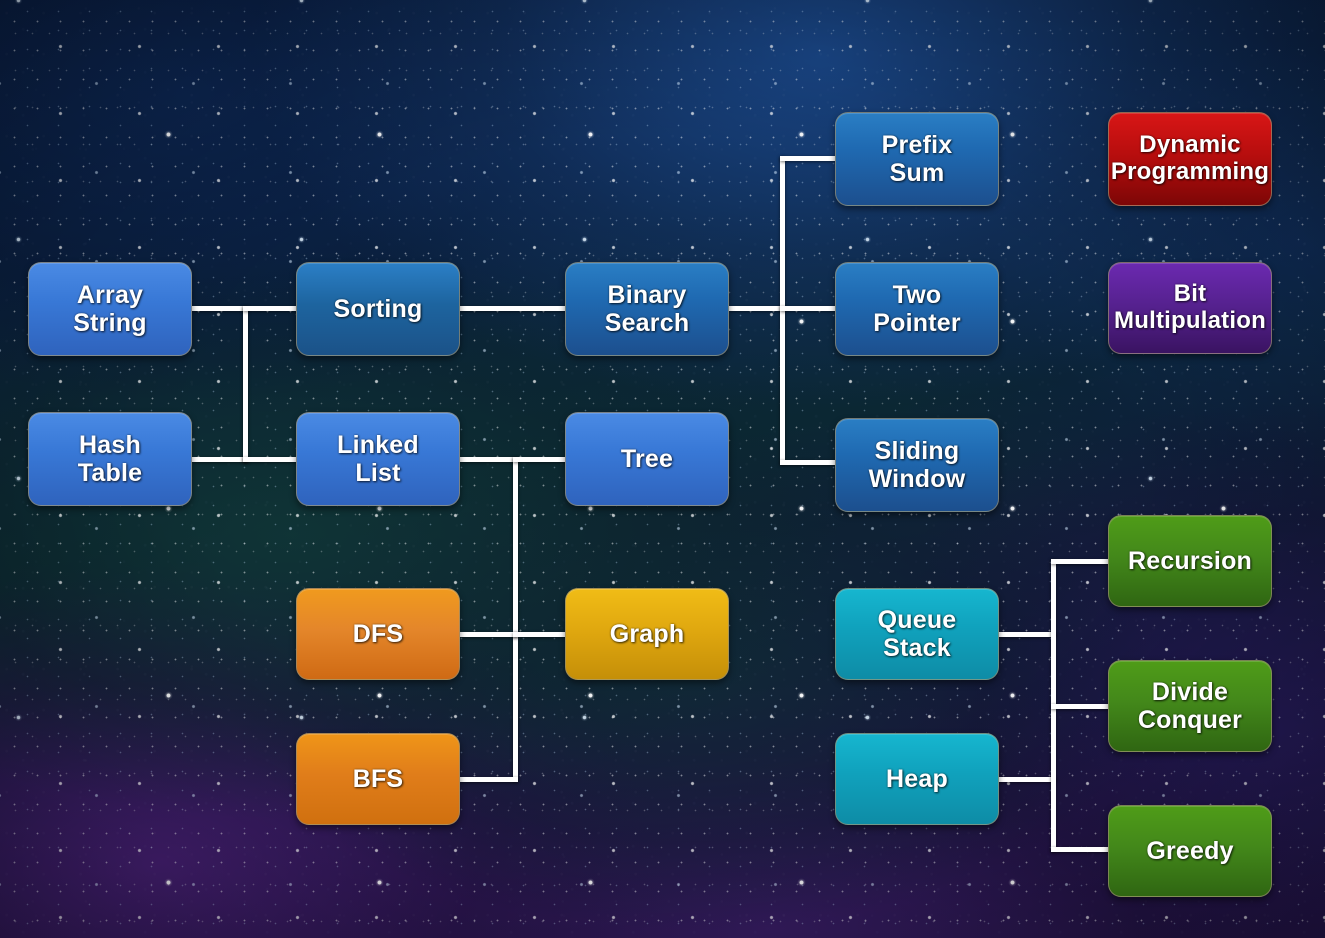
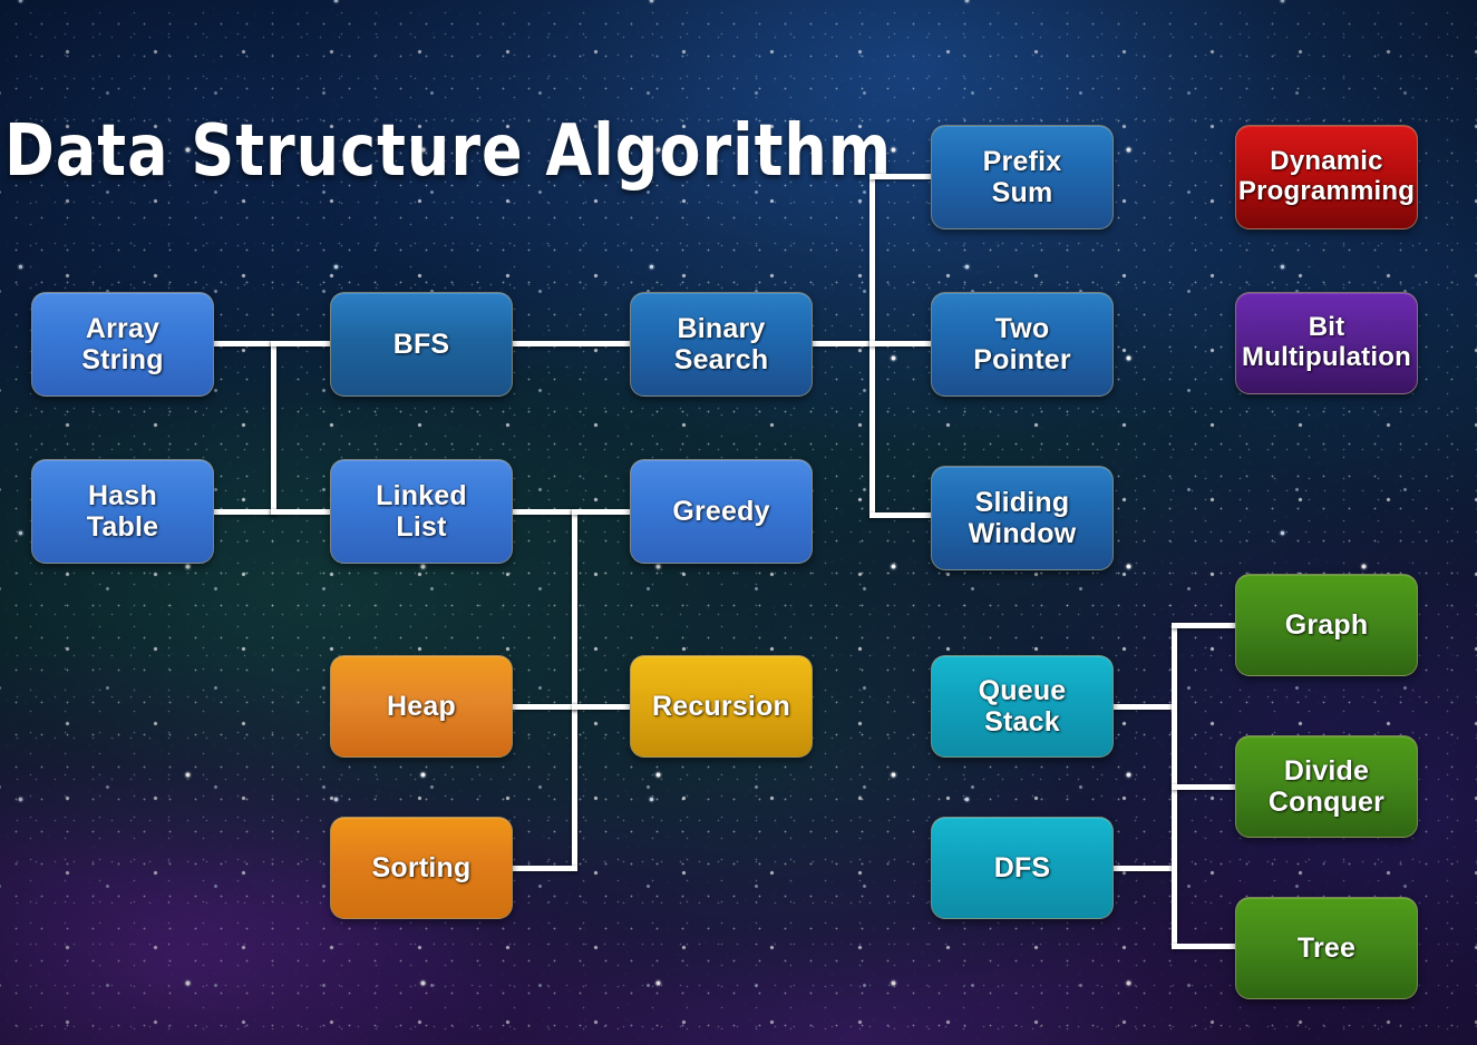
+ Data Structure Algorithm
  Array
  String
  Hash
  Table
- Sorting
+ BFS
  Linked
  List
- DFS
+ Heap
- BFS
+ Sorting
  Binary
  Search
- Tree
+ Greedy
- Graph
+ Recursion
  Prefix
  Sum
  Two
  Pointer
  Sliding
  Window
  Queue
  Stack
- Heap
+ DFS
  Dynamic
  Programming
  Bit
  Multipulation
- Recursion
+ Graph
  Divide
  Conquer
- Greedy
+ Tree
